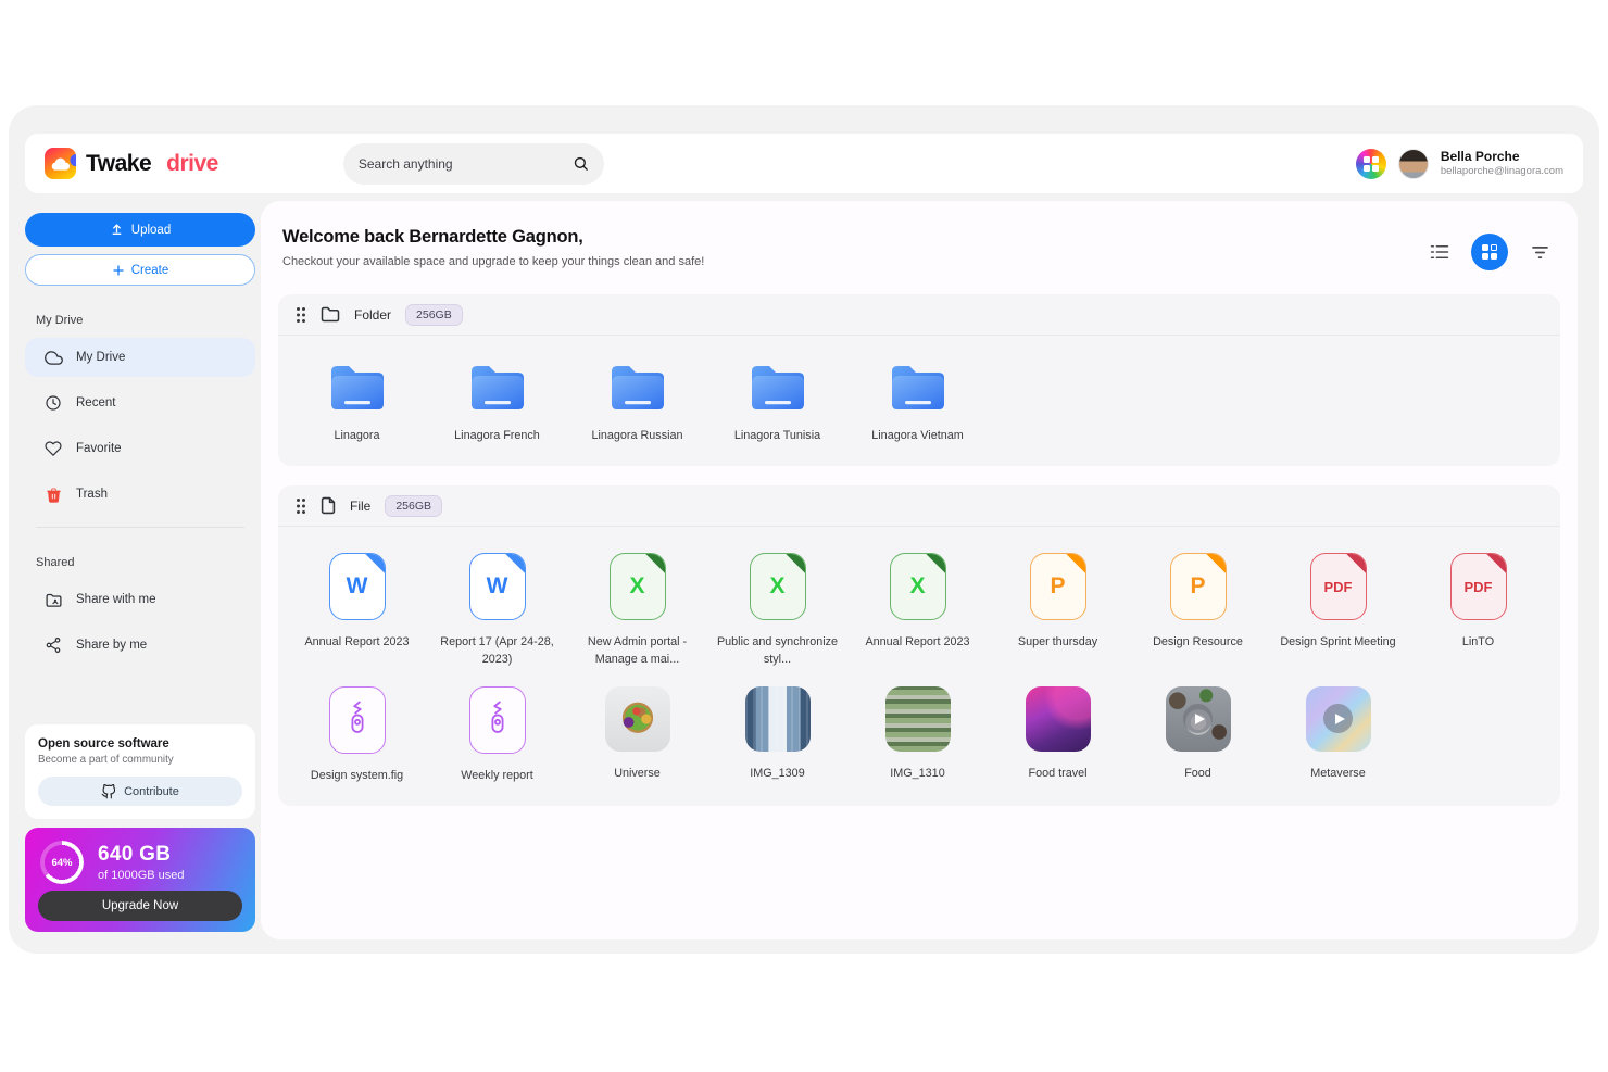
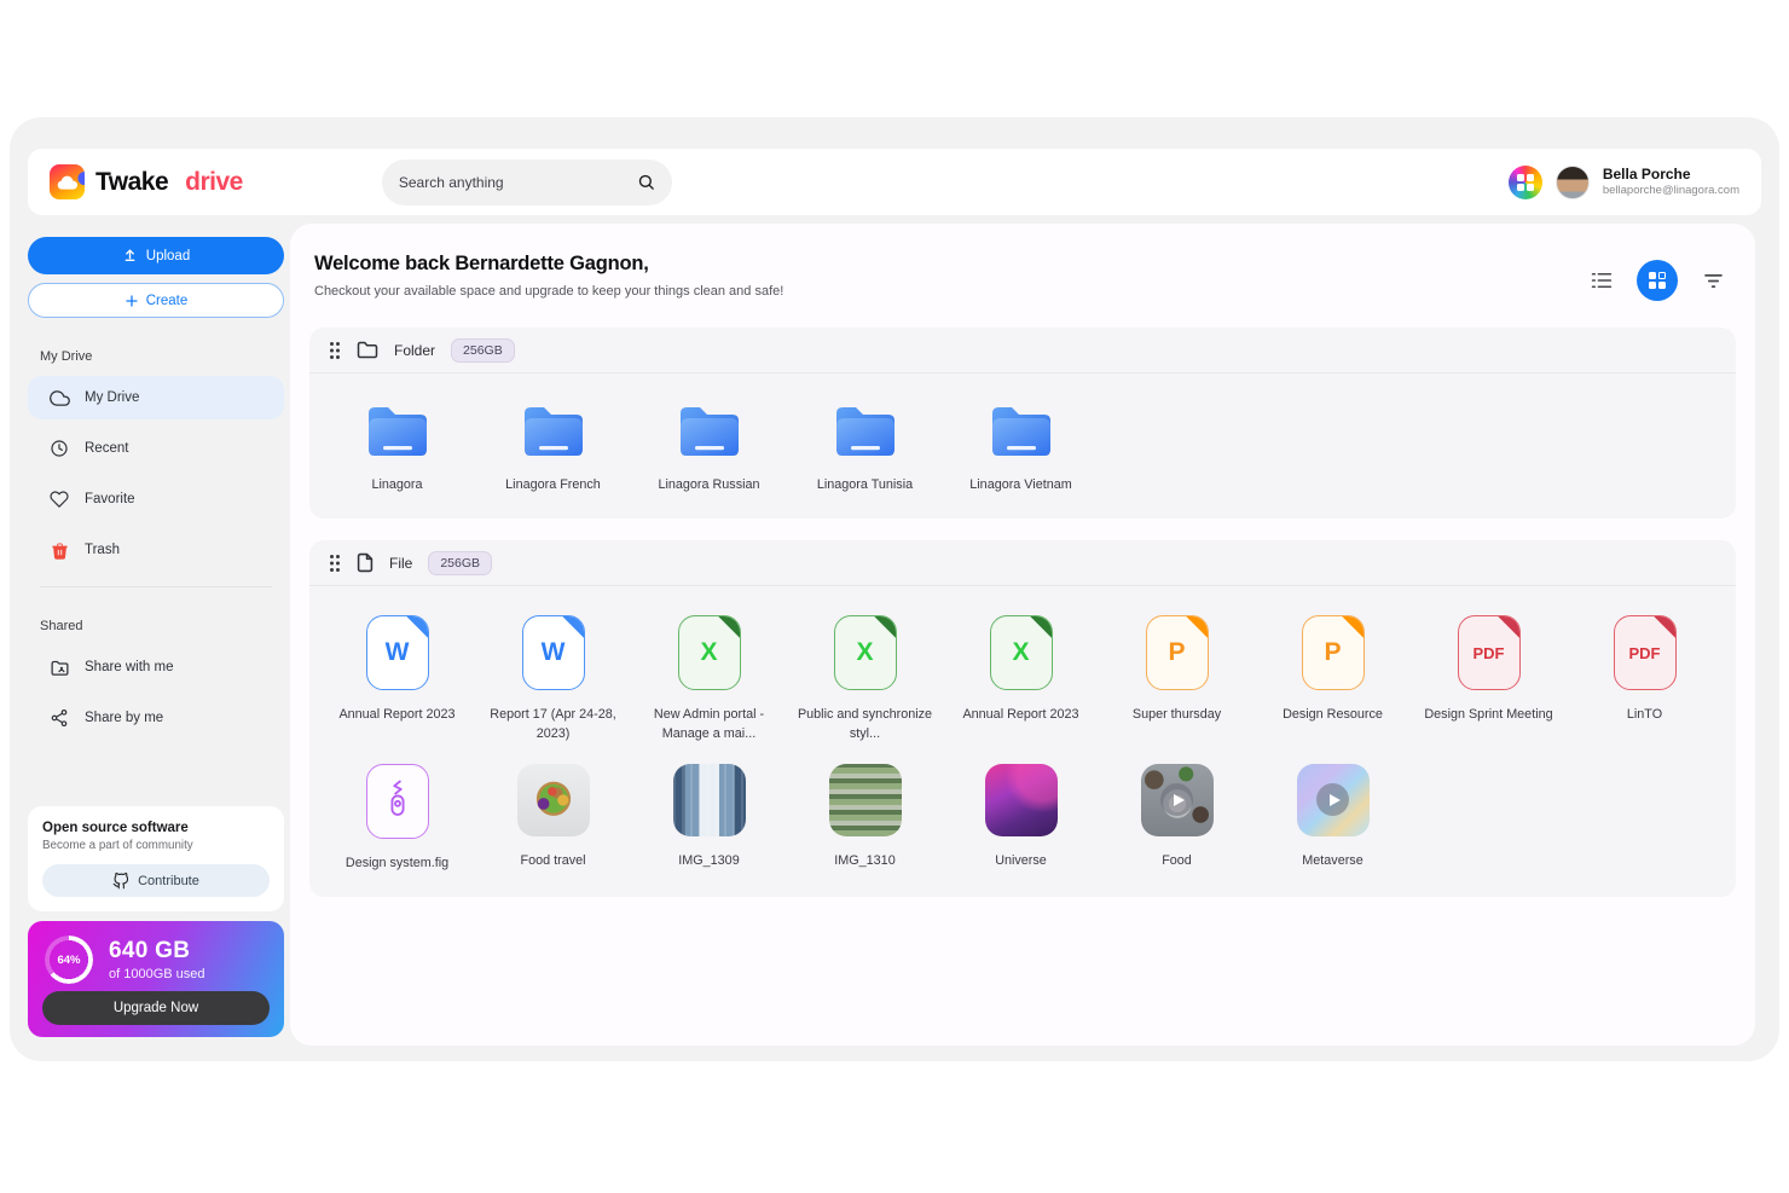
  Twake
  drive
  Search anything
  Bella Porche
  bellaporche@linagora.com
  Upload
  Create
  My Drive
  My Drive
  Recent
  Favorite
  Trash
  Shared
  Share with me
  Share by me
  Open source software
  Become a part of community
  Contribute
  64%
  640 GB
  of 1000GB used
  Upgrade Now
  Welcome back Bernardette Gagnon,
  Checkout your available space and upgrade to keep your things clean and safe!
  Folder
  256GB
  Linagora
  Linagora French
  Linagora Russian
  Linagora Tunisia
  Linagora Vietnam
  File
  256GB
  W
  Annual Report 2023
  W
  Report 17 (Apr 24-28, 2023)
  X
  New Admin portal - Manage a mai...
  X
  Public and synchronize styl...
  X
  Annual Report 2023
  P
  Super thursday
  P
  Design Resource
  PDF
  Design Sprint Meeting
  PDF
  LinTO
  Design system.fig
- Weekly report
- Universe
+ Food travel
  IMG_1309
  IMG_1310
- Food travel
+ Universe
  Food
  Metaverse
